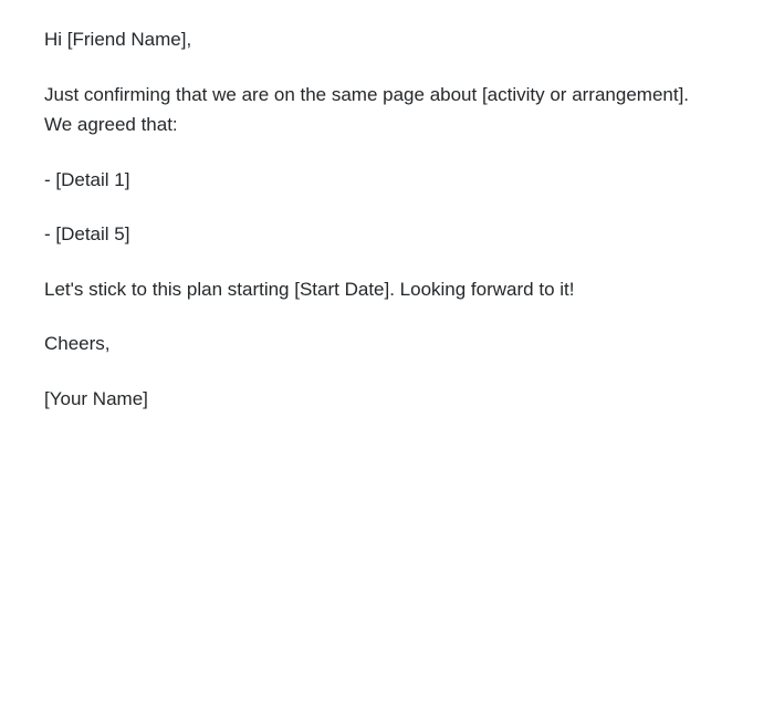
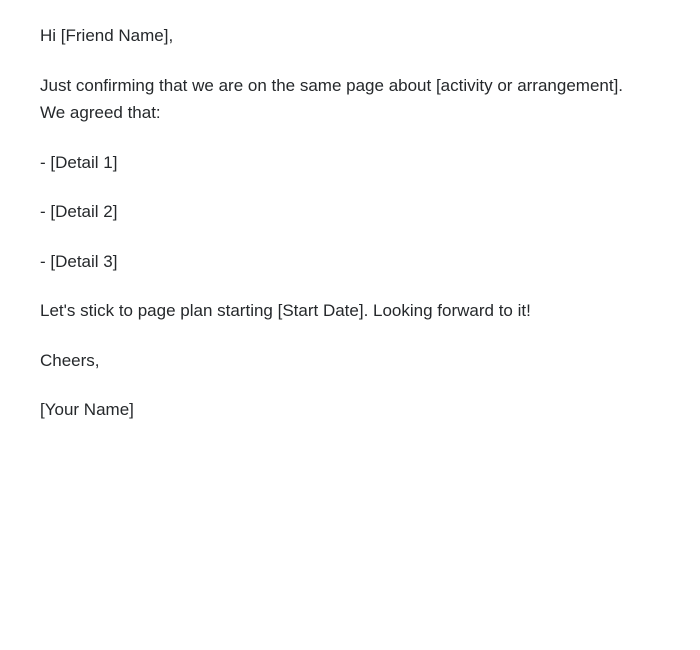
  Hi [Friend Name],
  Just confirming that we are on the same page about [activity or arrangement]. We agreed that:
  - [Detail 1]
- - [Detail 5]
+ - [Detail 2]
+ - [Detail 3]
- Let's stick to this plan starting [Start Date]. Looking forward to it!
+ Let's stick to page plan starting [Start Date]. Looking forward to it!
  Cheers,
  [Your Name]
